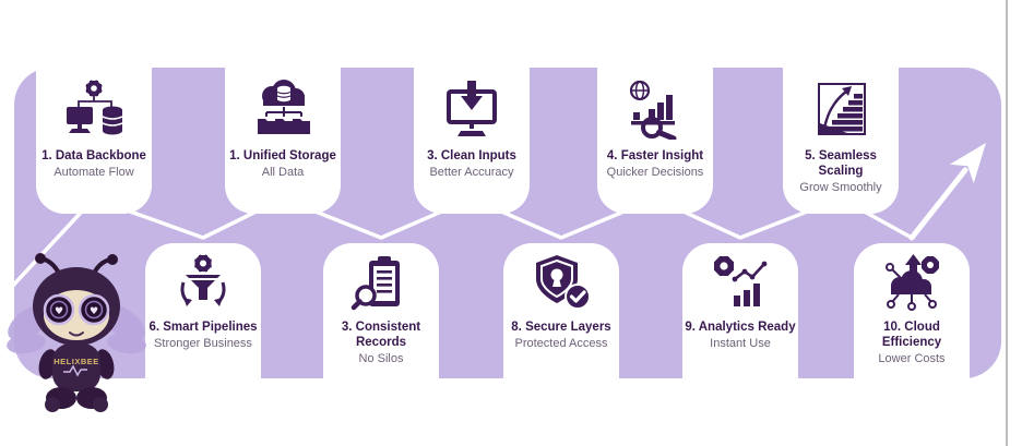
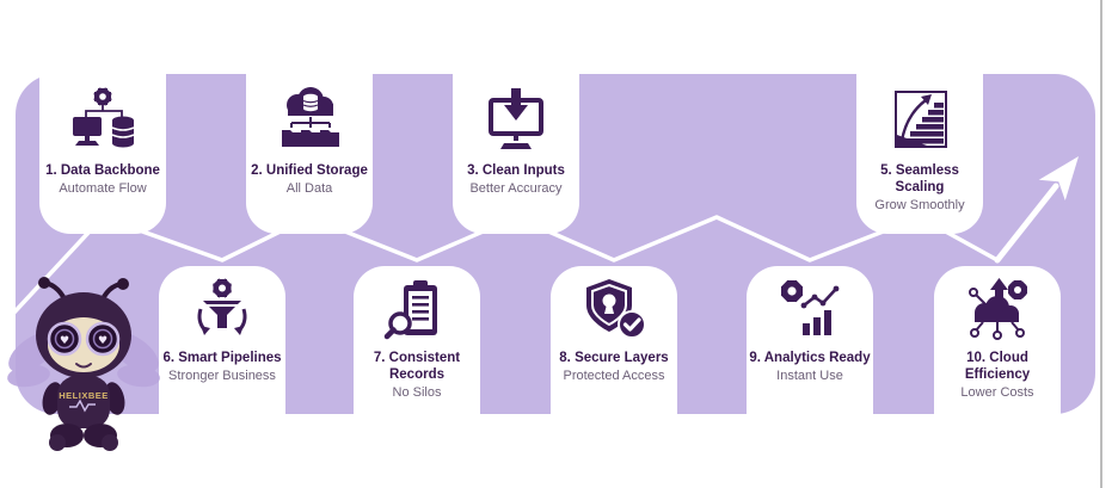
  1. Data Backbone
  Automate Flow
- 1. Unified Storage
+ 2. Unified Storage
  All Data
  3. Clean Inputs
  Better Accuracy
- 4. Faster Insight
- Quicker Decisions
  5. Seamless Scaling
  Grow Smoothly
  6. Smart Pipelines
  Stronger Business
- 3. Consistent Records
+ 7. Consistent Records
  No Silos
  8. Secure Layers
  Protected Access
  9. Analytics Ready
  Instant Use
  10. Cloud Efficiency
  Lower Costs
  ♥
  ♥
  HELIXBEE
